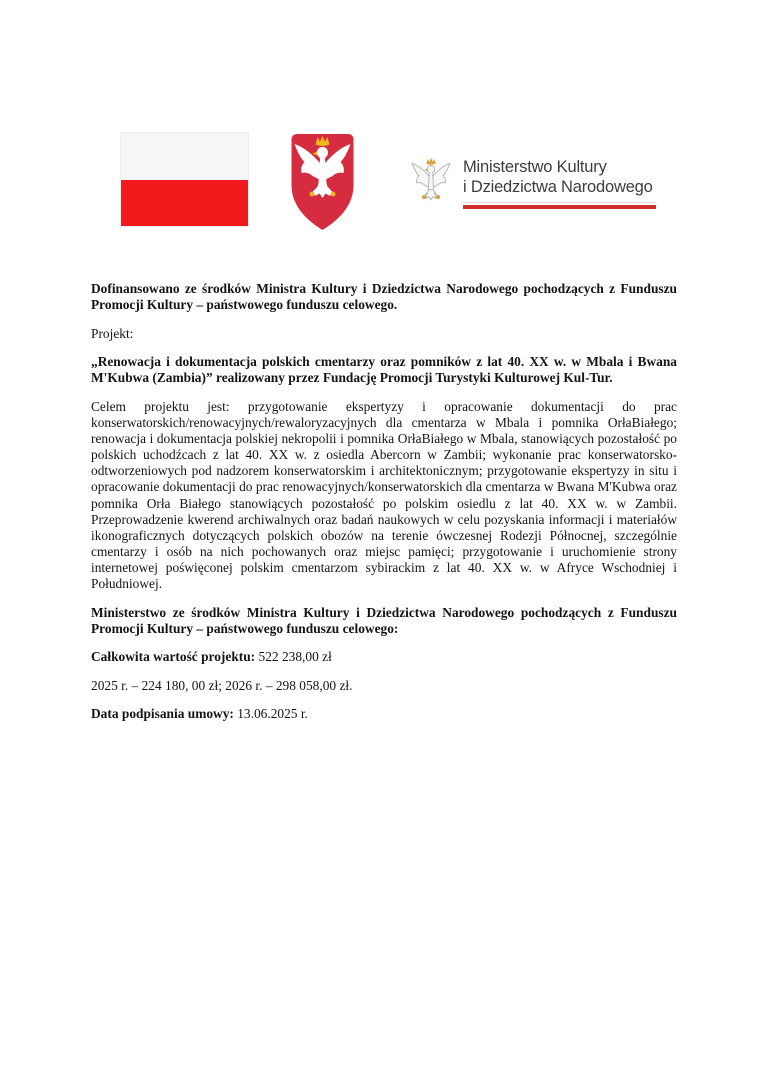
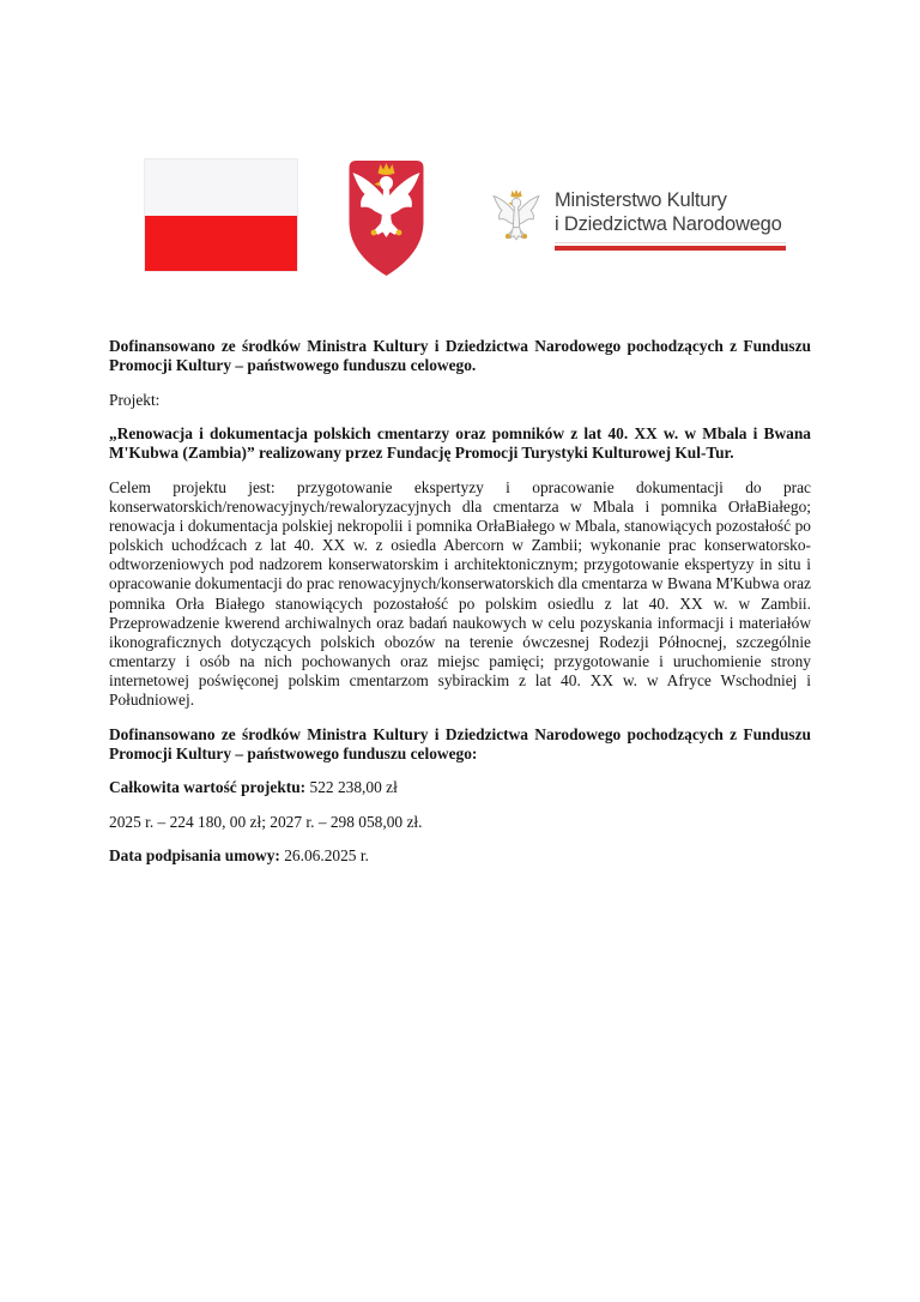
  Ministerstwo Kultury
  i Dziedzictwa Narodowego
  Dofinansowano ze środków Ministra Kultury i Dziedzictwa Narodowego pochodzących z Funduszu Promocji Kultury – państwowego funduszu celowego.
  Projekt:
  „Renowacja i dokumentacja polskich cmentarzy oraz pomników z lat 40. XX w. w Mbala i Bwana M'Kubwa (Zambia)” realizowany przez Fundację Promocji Turystyki Kulturowej Kul-Tur.
  Celem projektu jest: przygotowanie ekspertyzy i opracowanie dokumentacji do prac konserwatorskich/renowacyjnych/rewaloryzacyjnych dla cmentarza w Mbala i pomnika OrłaBiałego; renowacja i dokumentacja polskiej nekropolii i pomnika OrłaBiałego w Mbala, stanowiących pozostałość po polskich uchodźcach z lat 40. XX w. z osiedla Abercorn w Zambii; wykonanie prac konserwatorsko-odtworzeniowych pod nadzorem konserwatorskim i architektonicznym; przygotowanie ekspertyzy in situ i opracowanie dokumentacji do prac renowacyjnych/konserwatorskich dla cmentarza w Bwana M'Kubwa oraz pomnika Orła Białego stanowiących pozostałość po polskim osiedlu z lat 40. XX w. w Zambii. Przeprowadzenie kwerend archiwalnych oraz badań naukowych w celu pozyskania informacji i materiałów ikonograficznych dotyczących polskich obozów na terenie ówczesnej Rodezji Północnej, szczególnie cmentarzy i osób na nich pochowanych oraz miejsc pamięci; przygotowanie i uruchomienie strony internetowej poświęconej polskim cmentarzom sybirackim z lat 40. XX w. w Afryce Wschodniej i Południowej.
- Ministerstwo ze środków Ministra Kultury i Dziedzictwa Narodowego pochodzących z Funduszu Promocji Kultury – państwowego funduszu celowego:
+ Dofinansowano ze środków Ministra Kultury i Dziedzictwa Narodowego pochodzących z Funduszu Promocji Kultury – państwowego funduszu celowego:
  Całkowita wartość projektu: 522 238,00 zł
- 2025 r. – 224 180, 00 zł; 2026 r. – 298 058,00 zł.
+ 2025 r. – 224 180, 00 zł; 2027 r. – 298 058,00 zł.
- Data podpisania umowy: 13.06.2025 r.
+ Data podpisania umowy: 26.06.2025 r.
